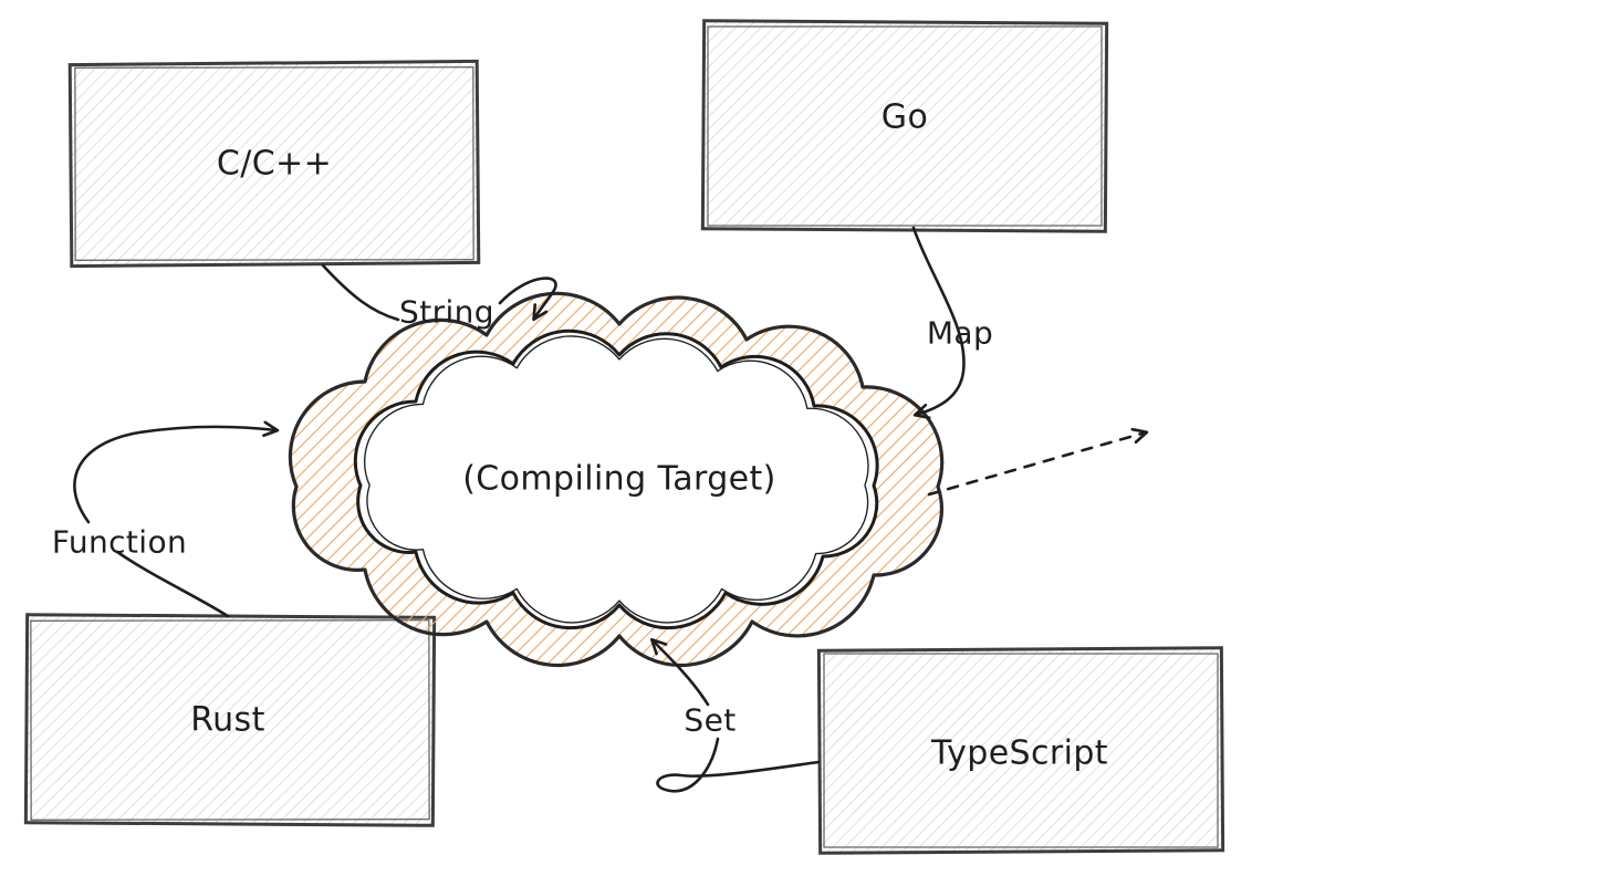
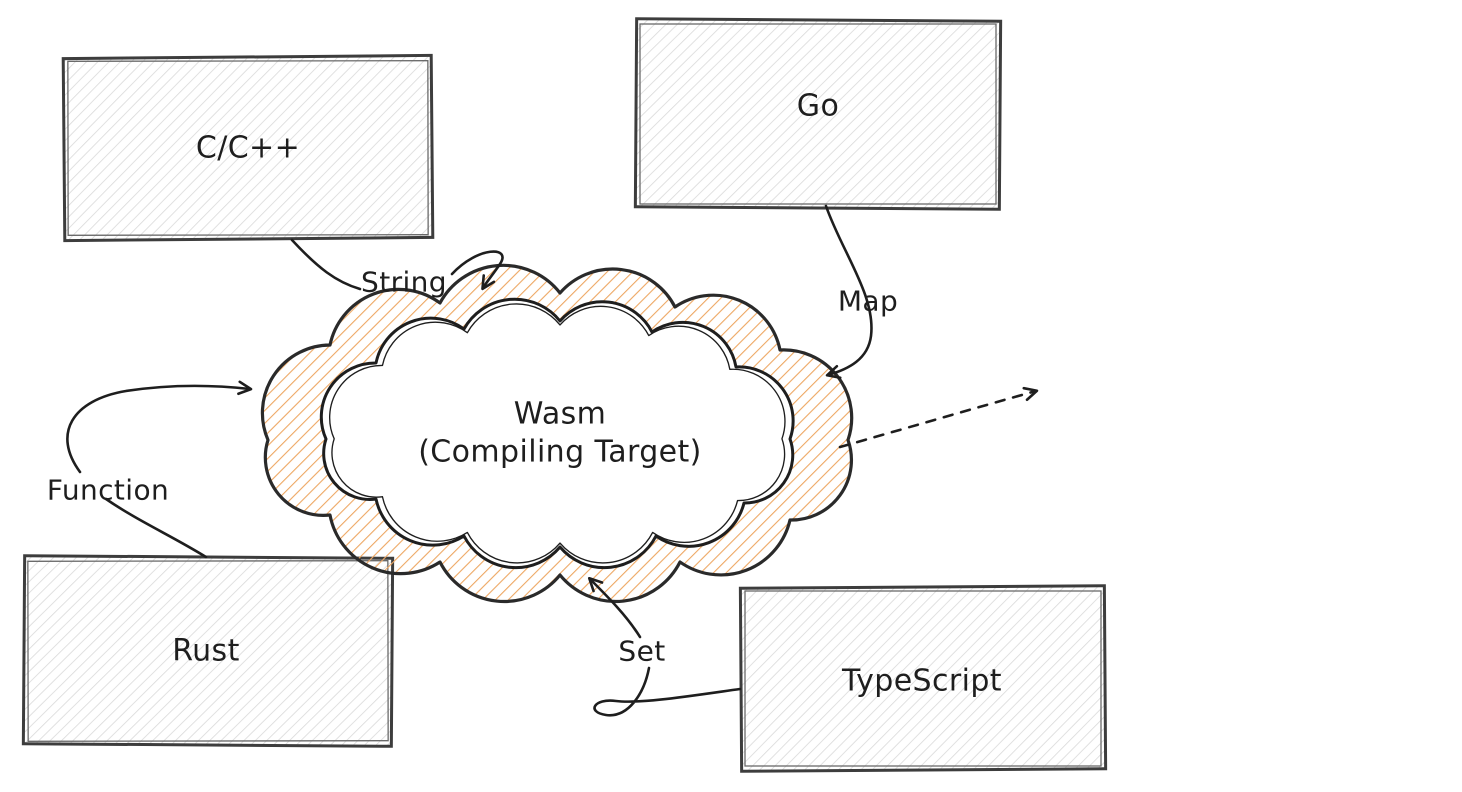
  C/C++
  Go
  Rust
  TypeScript
+ Wasm
  (Compiling Target)
  String
  Map
  Function
  Set
